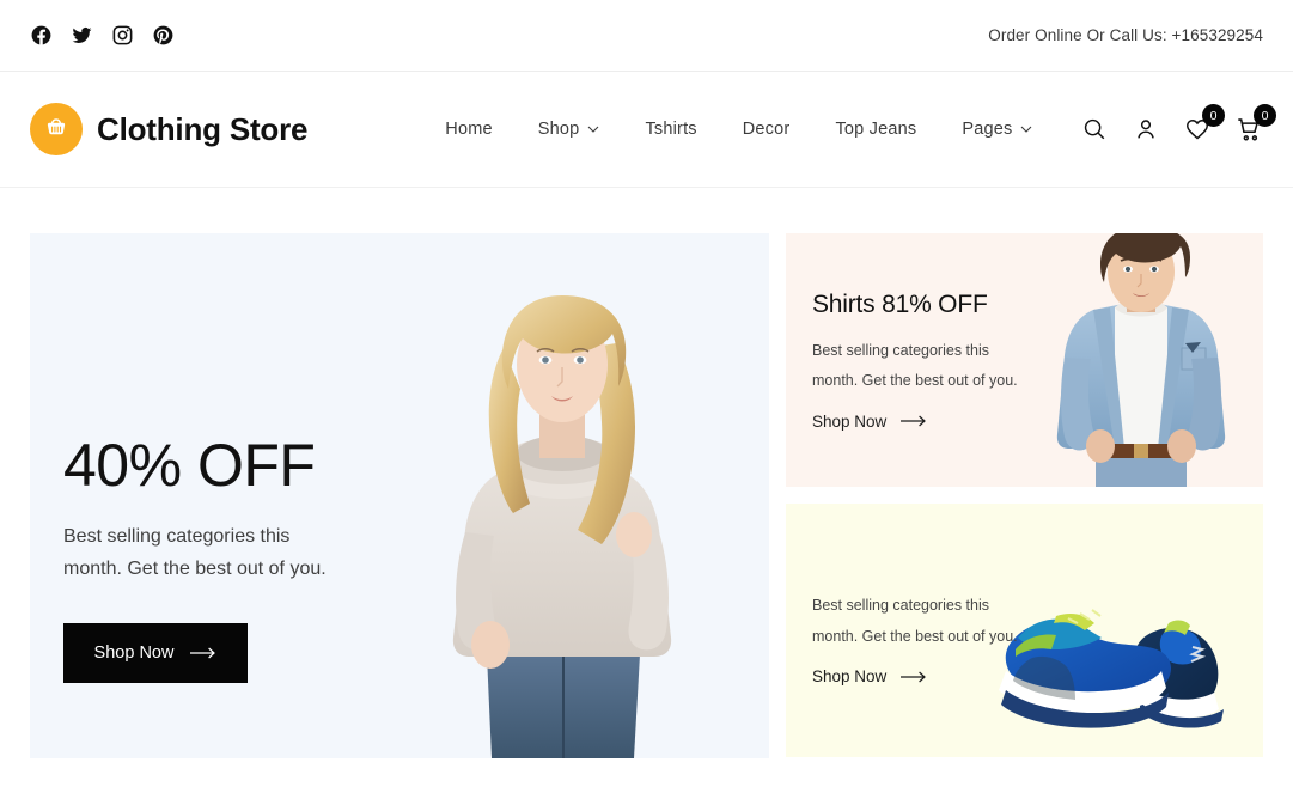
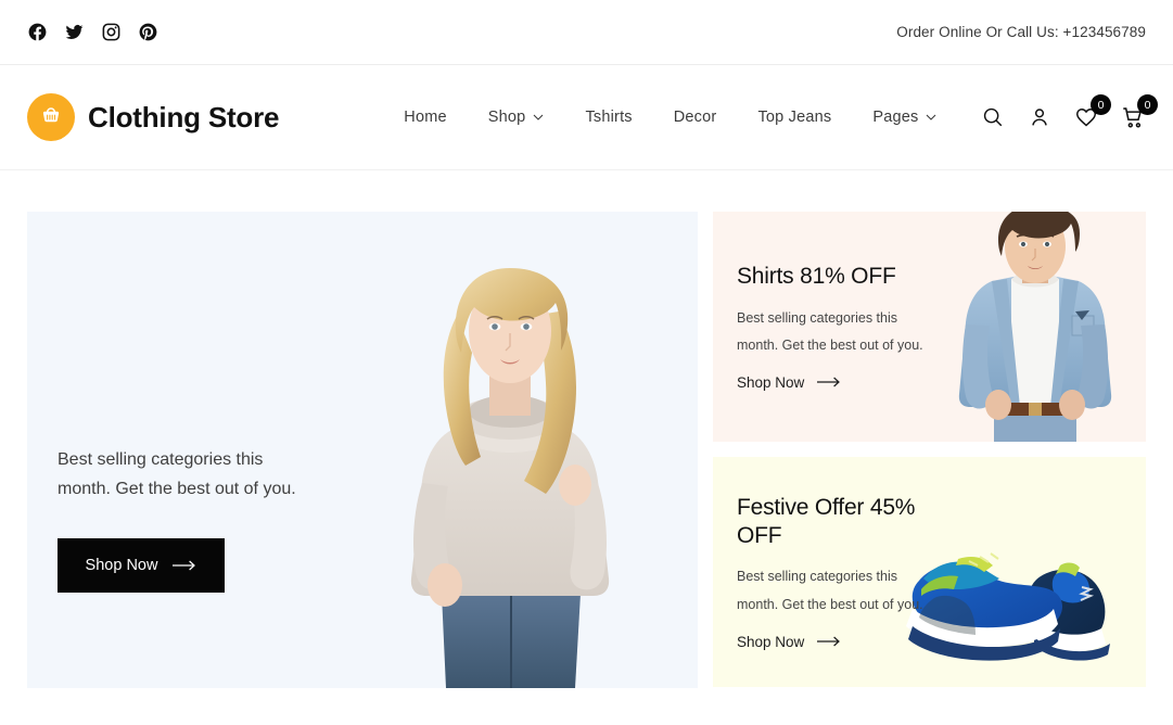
- Order Online Or Call Us: +165329254
+ Order Online Or Call Us: +123456789
  Clothing Store
  Home
  Shop
  Tshirts
  Decor
  Top Jeans
  Pages
  0
  0
- 40% OFF
  Best selling categories this month. Get the best out of you.
  Shop Now
  Shirts 81% OFF
  Best selling categories this month. Get the best out of you.
  Shop Now
+ Festive Offer 45% OFF
  Best selling categories this month. Get the best out of you.
  Shop Now
